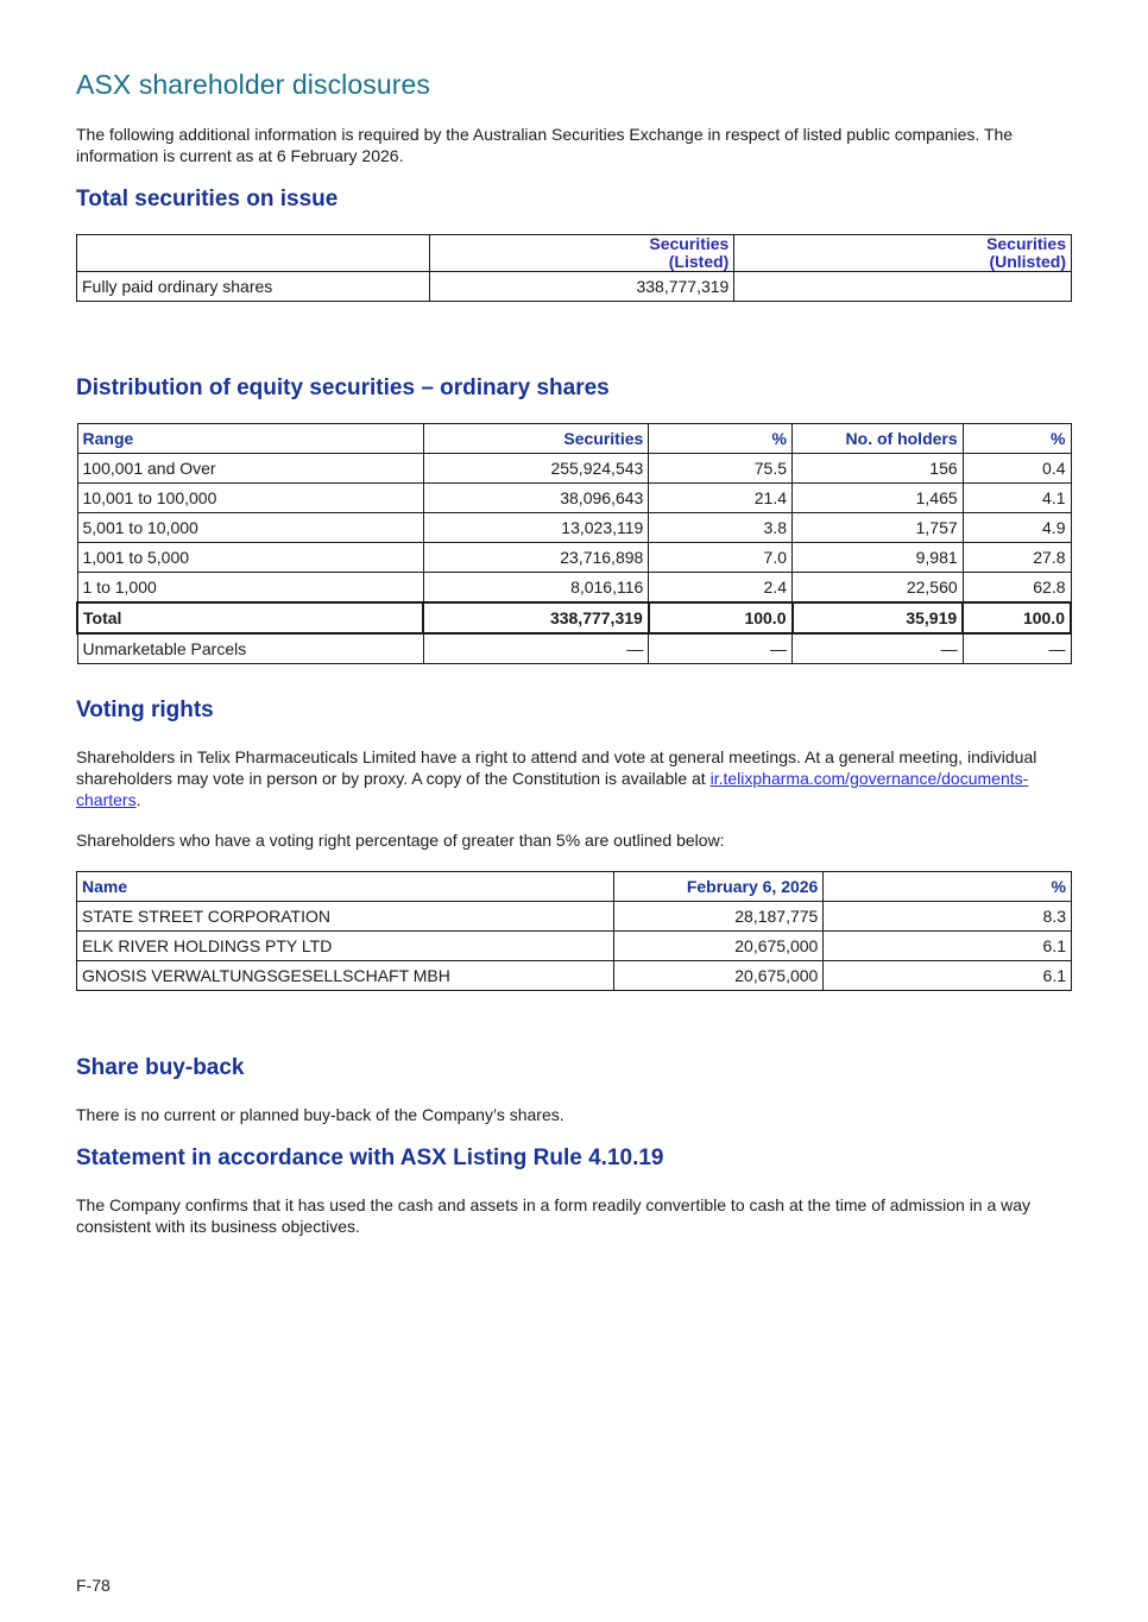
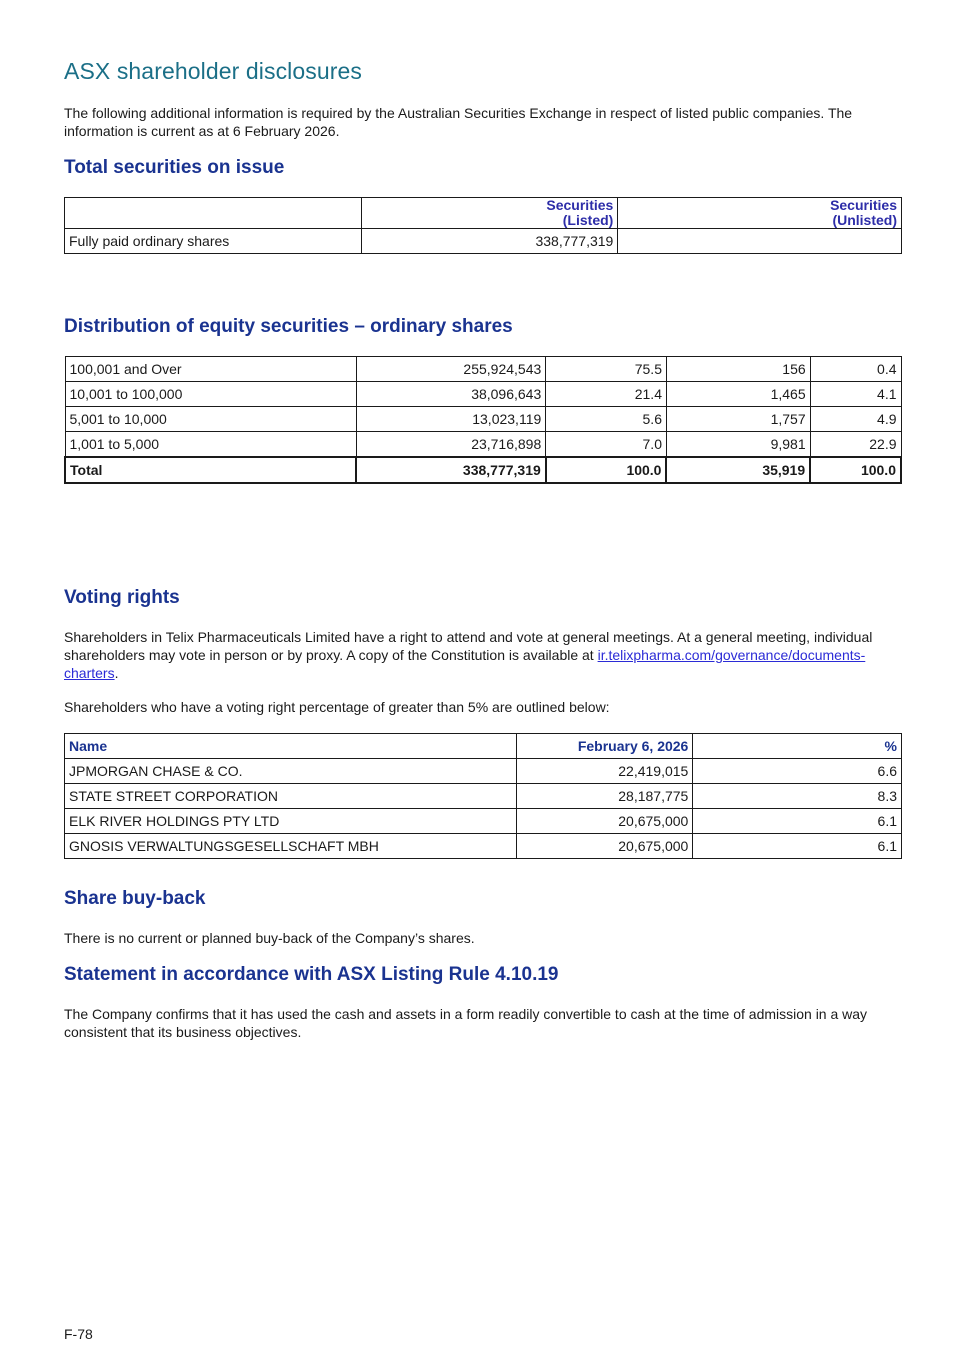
  ASX shareholder disclosures
  The following additional information is required by the Australian Securities Exchange in respect of listed public companies. The information is current as at 6 February 2026.
  Total securities on issue
  	Securities(Listed)	Securities(Unlisted)
  Fully paid ordinary shares	338,777,319
  Distribution of equity securities – ordinary shares
- Range	Securities	%	No. of holders	%
  100,001 and Over	255,924,543	75.5	156	0.4
  10,001 to 100,000	38,096,643	21.4	1,465	4.1
- 5,001 to 10,000	13,023,119	3.8	1,757	4.9
+ 5,001 to 10,000	13,023,119	5.6	1,757	4.9
- 1,001 to 5,000	23,716,898	7.0	9,981	27.8
+ 1,001 to 5,000	23,716,898	7.0	9,981	22.9
- 1 to 1,000	8,016,116	2.4	22,560	62.8
  Total	338,777,319	100.0	35,919	100.0
- Unmarketable Parcels	—	—	—	—
  Voting rights
  Shareholders in Telix Pharmaceuticals Limited have a right to attend and vote at general meetings. At a general meeting, individual shareholders may vote in person or by proxy. A copy of the Constitution is available at ir.telixpharma.com/governance/documents-charters.
  Shareholders who have a voting right percentage of greater than 5% are outlined below:
  Name	February 6, 2026	%
+ JPMORGAN CHASE & CO.	22,419,015	6.6
  STATE STREET CORPORATION	28,187,775	8.3
  ELK RIVER HOLDINGS PTY LTD	20,675,000	6.1
  GNOSIS VERWALTUNGSGESELLSCHAFT MBH	20,675,000	6.1
  Share buy-back
  There is no current or planned buy-back of the Company’s shares.
  Statement in accordance with ASX Listing Rule 4.10.19
- The Company confirms that it has used the cash and assets in a form readily convertible to cash at the time of admission in a way consistent with its business objectives.
+ The Company confirms that it has used the cash and assets in a form readily convertible to cash at the time of admission in a way consistent that its business objectives.
  F-78
